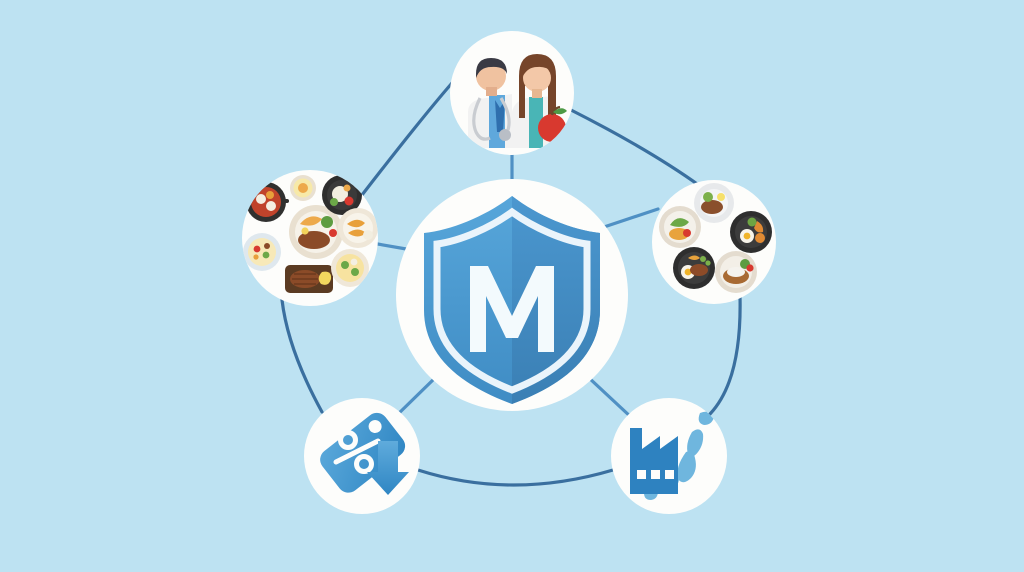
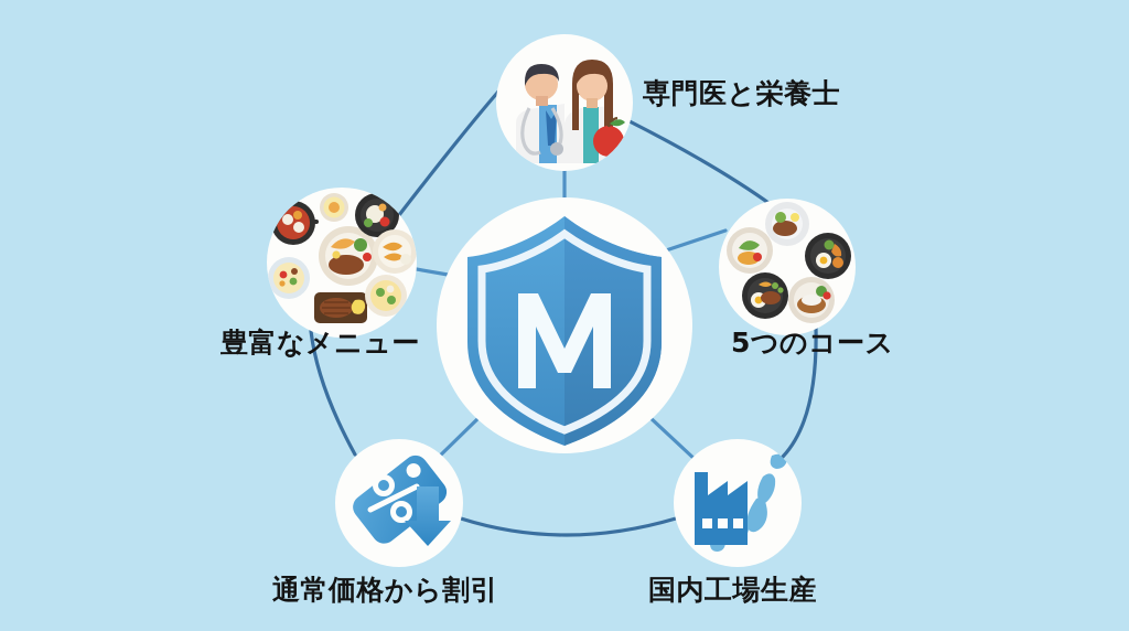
+ 専門医と栄養士
+ 5つのコース
+ 国内工場生産
+ 通常価格から割引
+ 豊富なメニュー
